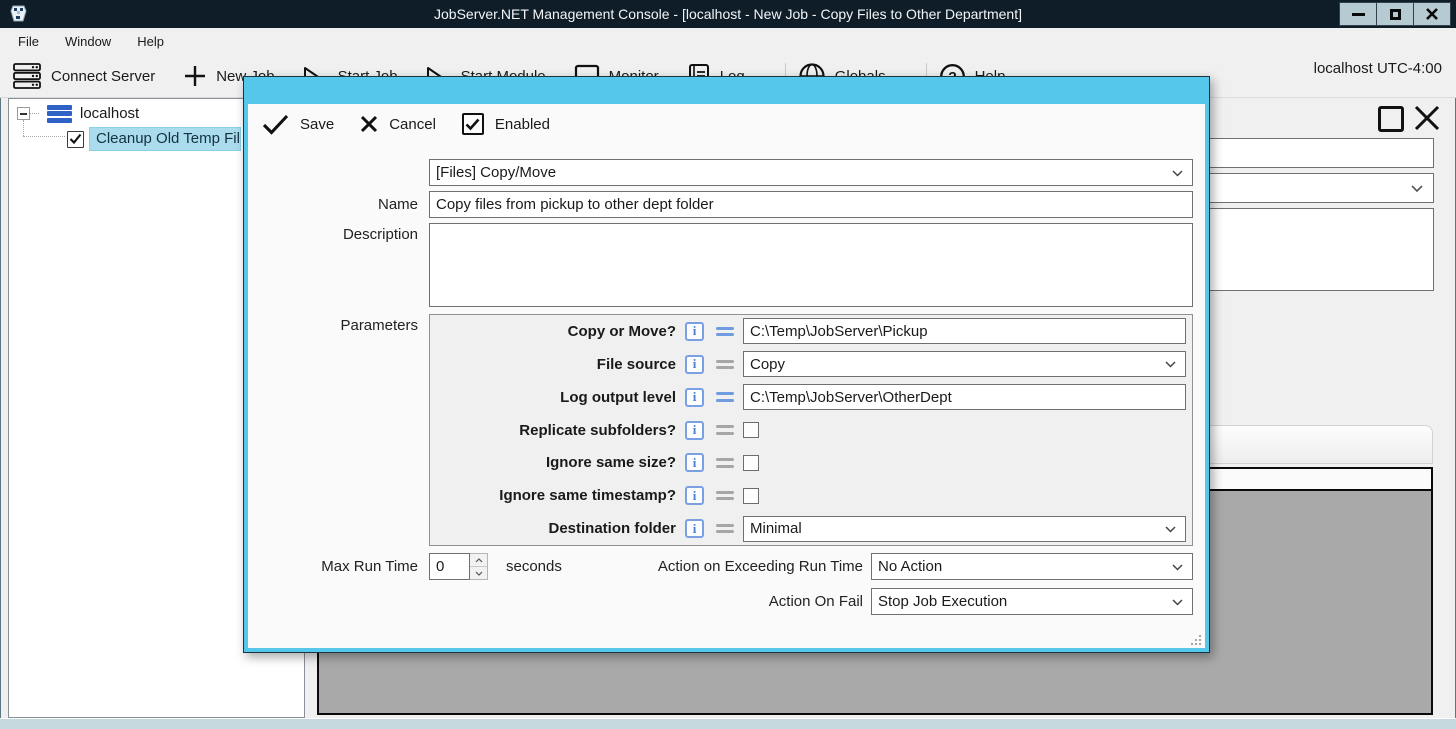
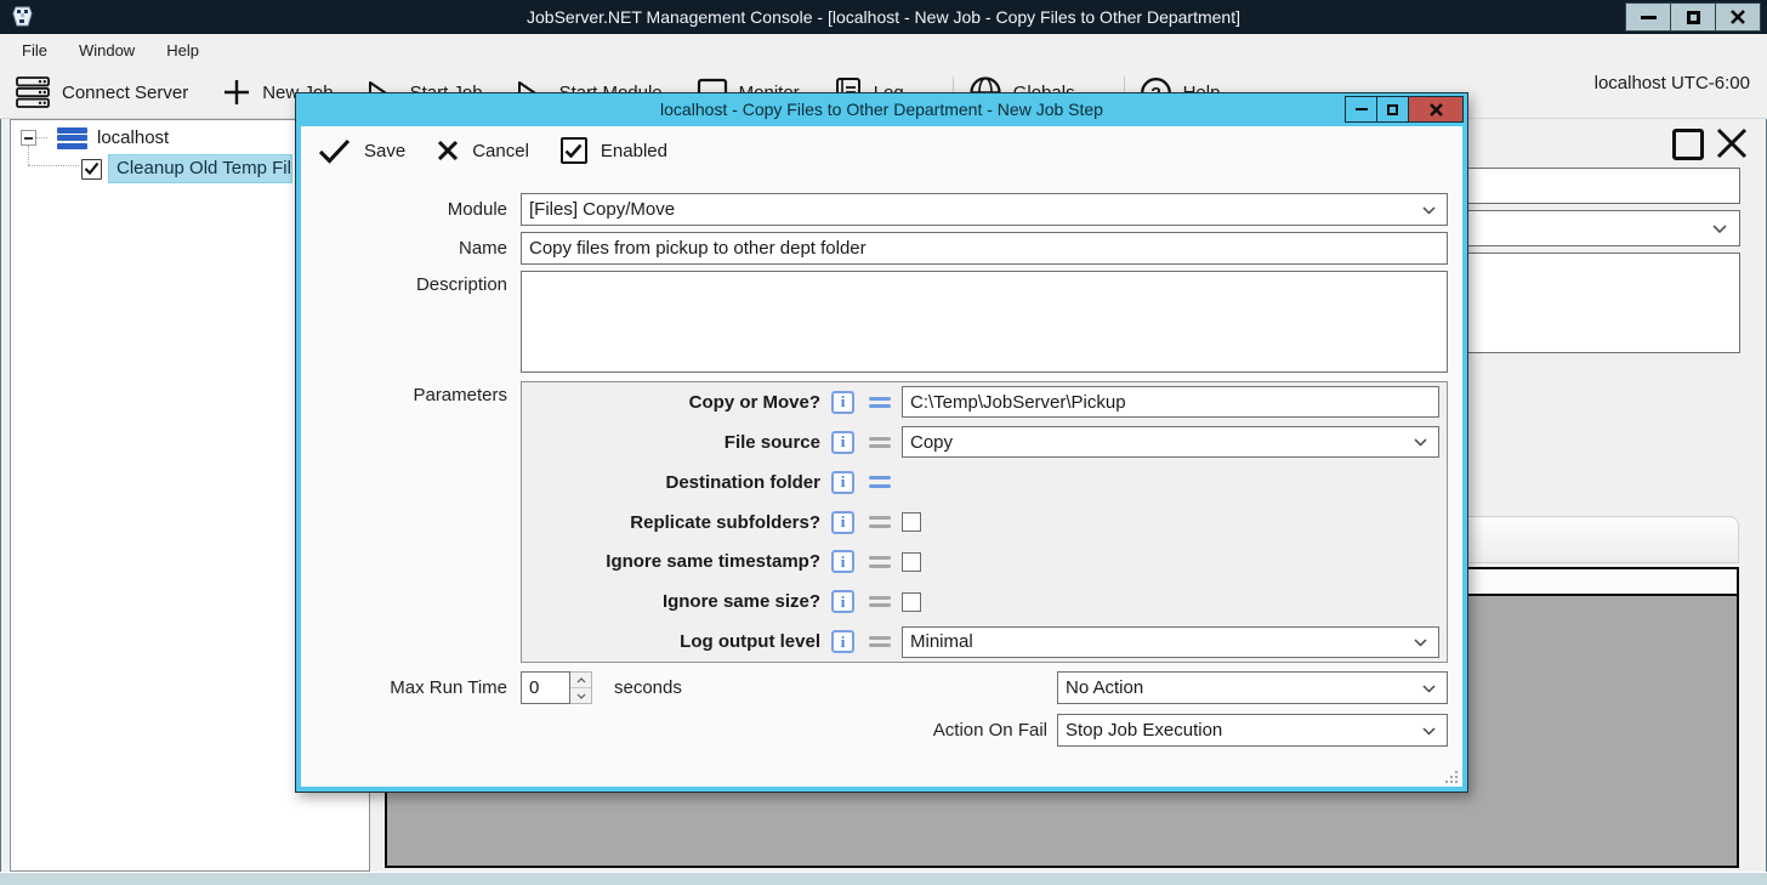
  JobServer.NET Management Console - [localhost - New Job - Copy Files to Other Department]
  File
  Window
  Help
  Connect Server
- localhost UTC-4:00
+ localhost UTC-6:00
  localhost
  Cleanup Old Temp Fil
+ localhost - Copy Files to Other Department - New Job Step
  Save
  Cancel
  Enabled
+ Module
  [Files] Copy/Move
  Name
  Copy files from pickup to other dept folder
  Description
  Parameters
  Copy or Move?
  i
  C:\Temp\JobServer\Pickup
  File source
  i
  Copy
- Log output level
+ Destination folder
  i
- C:\Temp\JobServer\OtherDept
  Replicate subfolders?
  i
- Ignore same size?
+ Ignore same timestamp?
  i
- Ignore same timestamp?
+ Ignore same size?
  i
- Destination folder
+ Log output level
  i
  Minimal
  Max Run Time
  0
  seconds
- Action on Exceeding Run Time
  No Action
  Action On Fail
  Stop Job Execution
